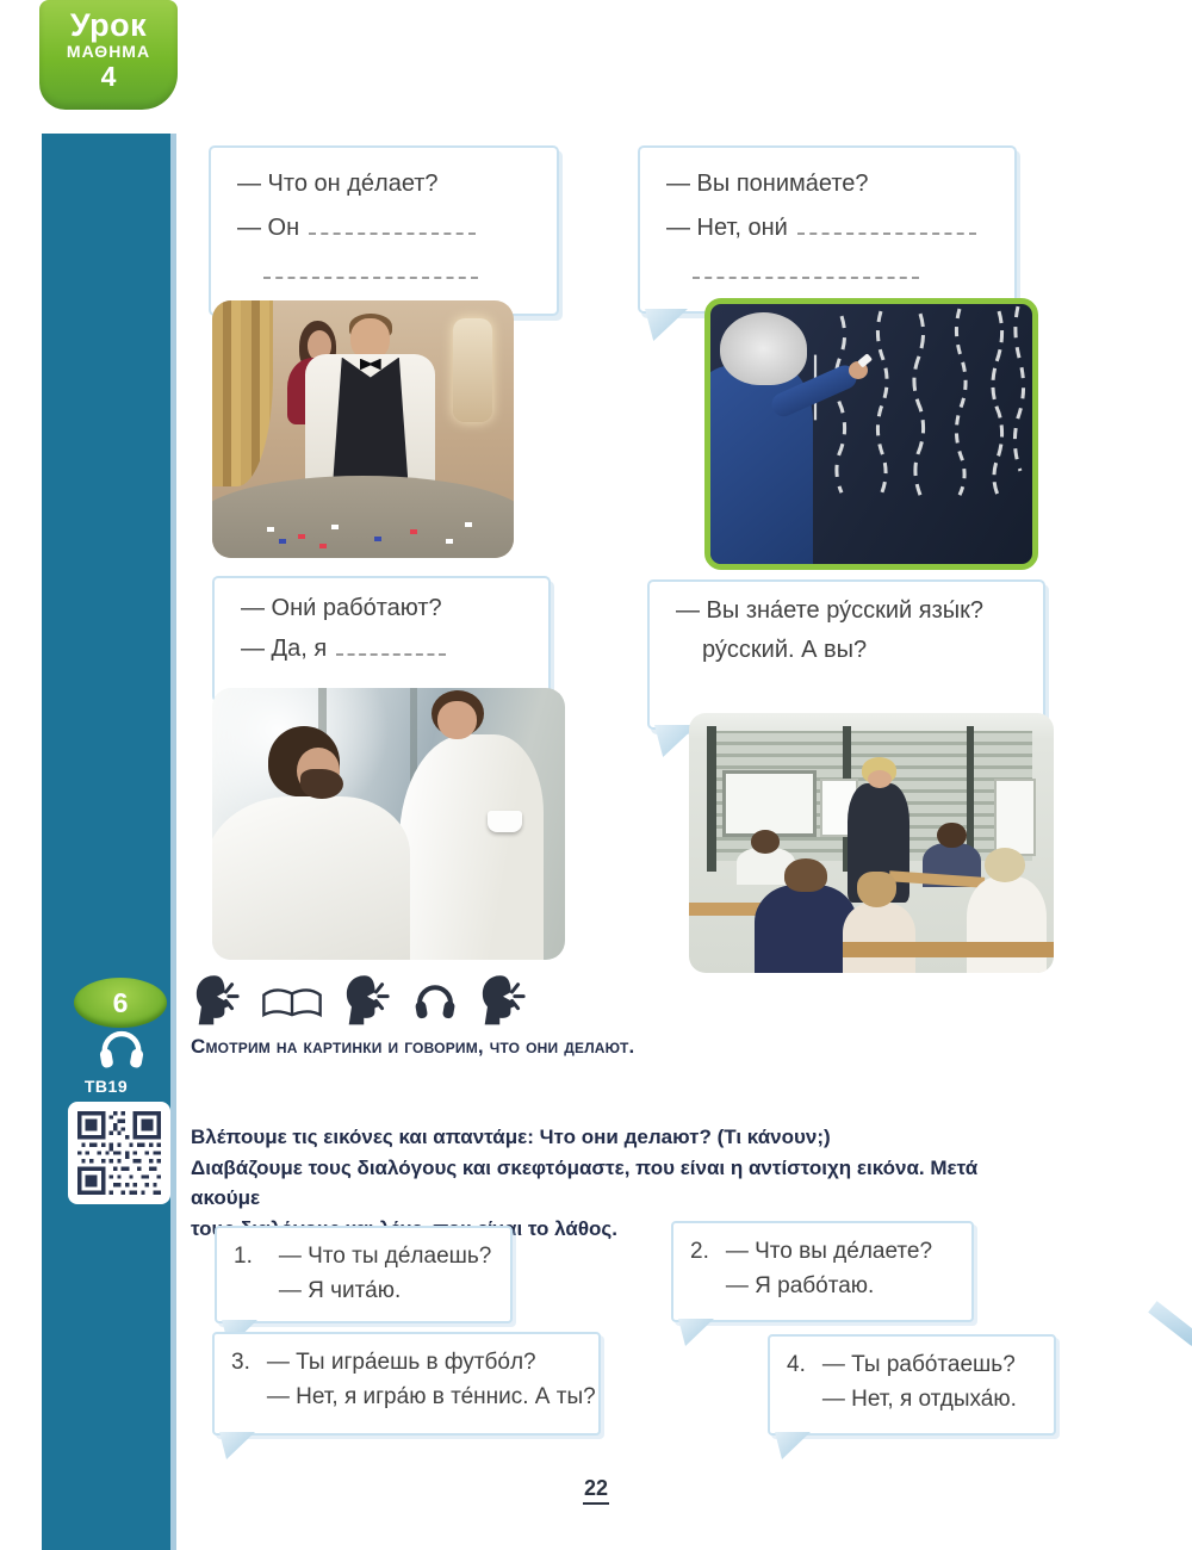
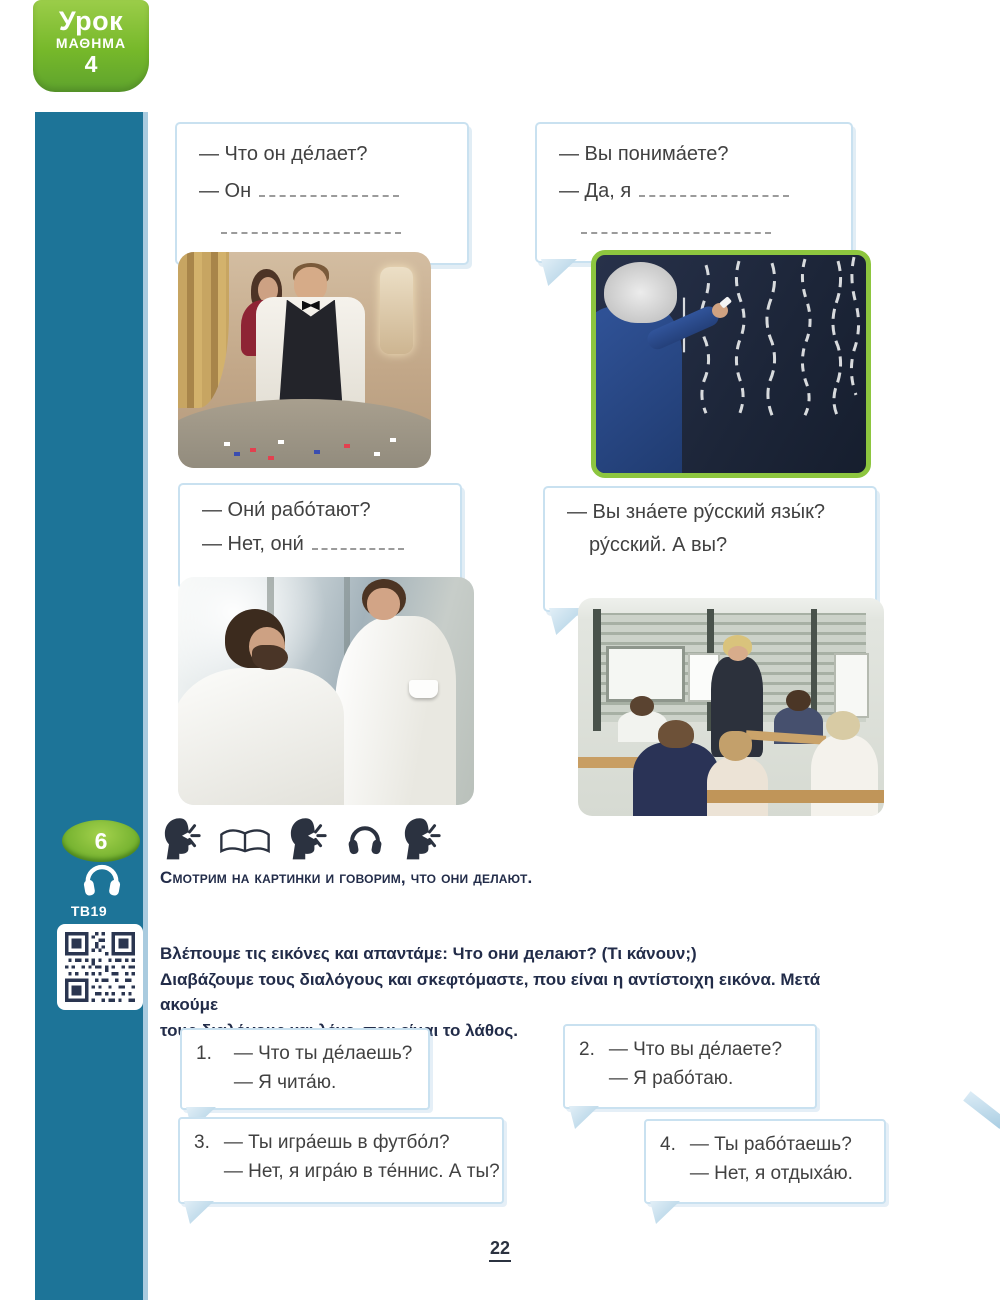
  Урок
  ΜΑΘΗΜΑ
  4
  6
  TB19
  — Что он де́лает?
  — Он
  — Вы понима́ете?
- — Нет, они́
+ — Да, я
  — Они́ рабо́тают?
- — Да, я
+ — Нет, они́
  — Вы зна́ете ру́сский язы́к?
  ру́сский. А вы?
  Смотрим на картинки и говорим, что они делают.
  Βλέπουμε τις εικόνες και απαντάμε: Что они делают? (Τι κάνουν;)
  Διαβάζουμε τους διαλόγους και σκεφτόμαστε, που είναι η αντίστοιχη εικόνα. Μετά ακούμε
  1.
  — Что ты де́лаешь?
  — Я чита́ю.
  2.
  — Что вы де́лаете?
  — Я рабо́таю.
  3.
  — Ты игра́ешь в футбо́л?
  — Нет, я игра́ю в те́ннис. А ты?
  4.
  — Ты рабо́таешь?
  — Нет, я отдыха́ю.
  22
